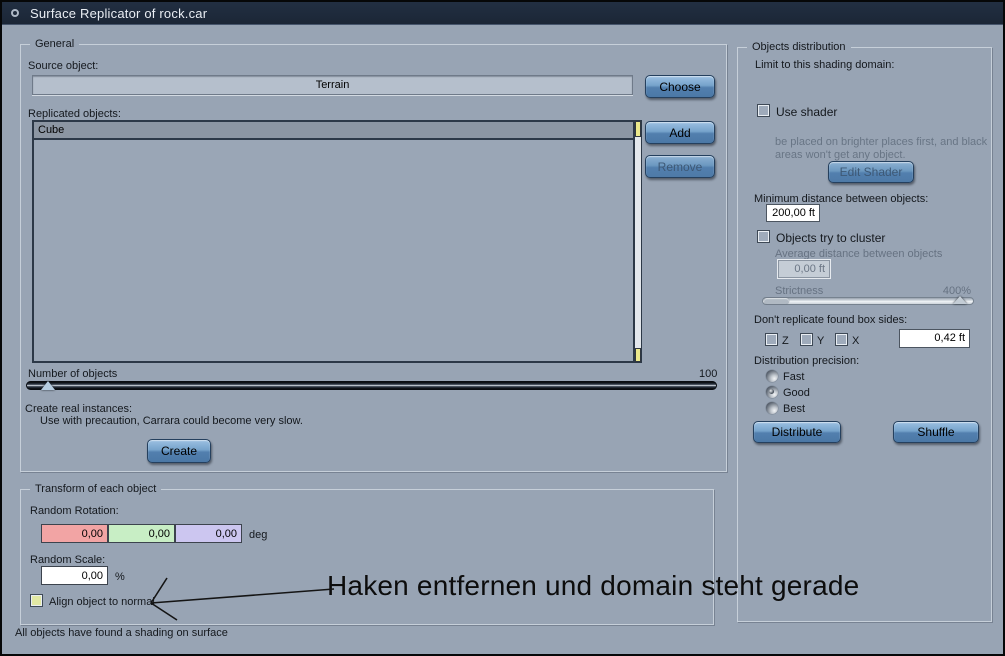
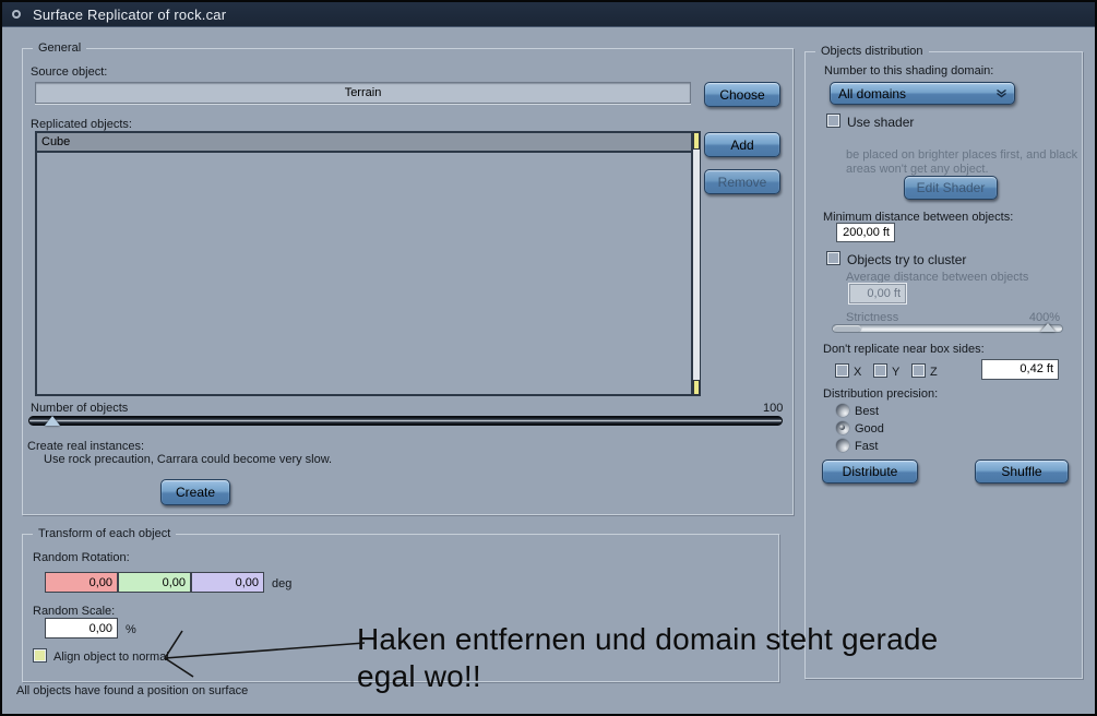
  Surface Replicator of rock.car
  General
  Source object:
  Terrain
  Choose
  Replicated objects:
  Cube
  Add
  Remove
  Number of objects
  100
  Create real instances:
- Use with precaution, Carrara could become very slow.
+ Use rock precaution, Carrara could become very slow.
  Create
  Transform of each object
  Random Rotation:
  0,00
  0,00
  0,00
  deg
  Random Scale:
  0,00
  %
  Align object to normal
  Objects distribution
- Limit to this shading domain:
+ Number to this shading domain:
+ All domains
  Use shader
  be placed on brighter places first, and black
  areas won't get any object.
  Edit Shader
  Minimum distance between objects:
  200,00 ft
  Objects try to cluster
  Average distance between objects
  0,00 ft
  Strictness
  400%
- Don't replicate found box sides:
+ Don't replicate near box sides:
- Z
+ X
  Y
- X
+ Z
  0,42 ft
  Distribution precision:
- Fast
+ Best
  Good
- Best
+ Fast
  Distribute
  Shuffle
- All objects have found a shading on surface
+ All objects have found a position on surface
  Haken entfernen und domain steht gerade
+ egal wo!!
